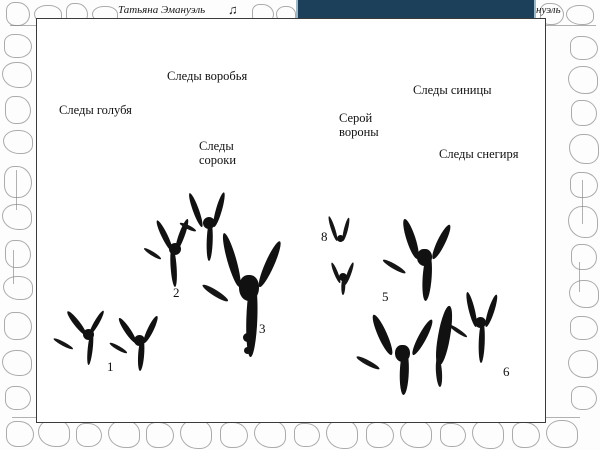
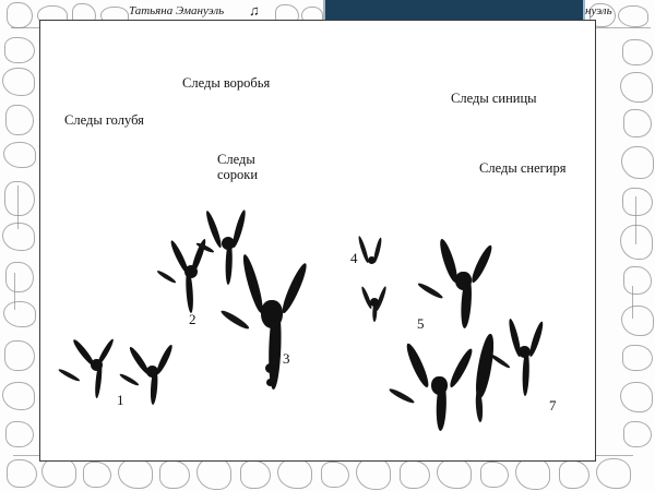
  Татьяна Эмануэль
  ♫
  нуэль
  Следы воробья
  Следы голубя
  Следы
  сороки
  Следы синицы
- Серой
- вороны
  Следы снегиря
  1
  2
  3
- 8
+ 4
  5
- 6
+ 7
